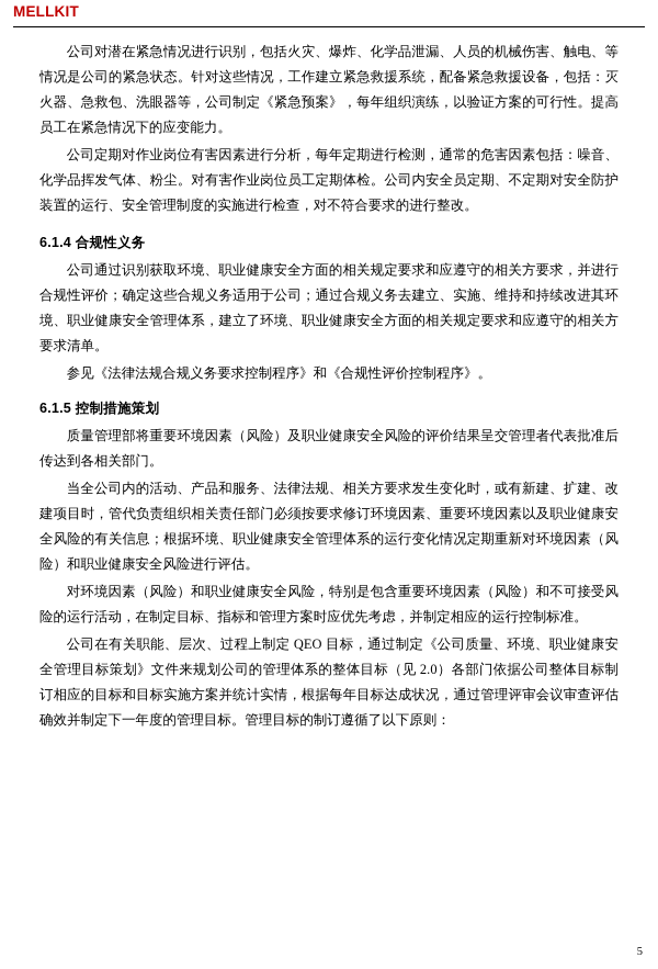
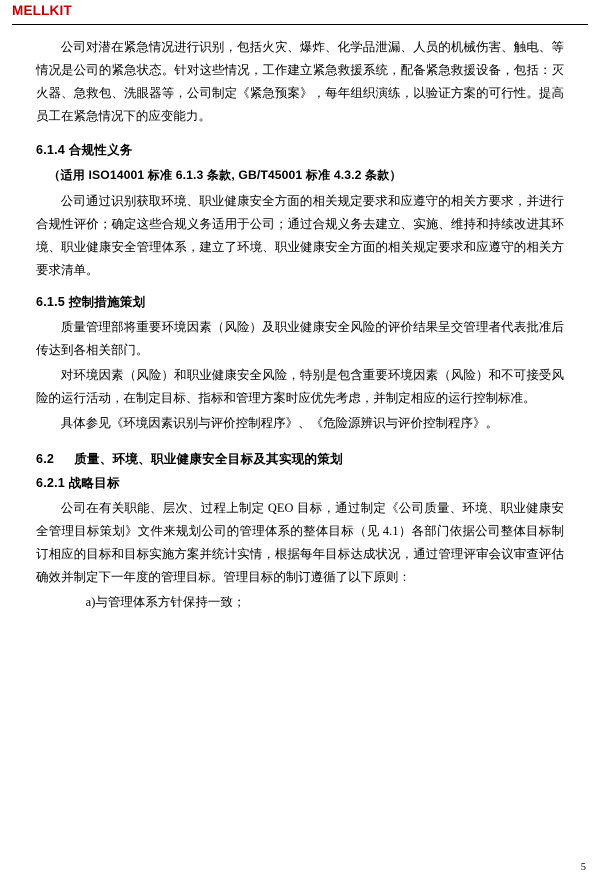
  MELLKIT
  公司对潜在紧急情况进行识别，包括火灾、爆炸、化学品泄漏、人员的机械伤害、触电、等情况是公司的紧急状态。针对这些情况，工作建立紧急救援系统，配备紧急救援设备，包括：灭火器、急救包、洗眼器等，公司制定《紧急预案》，每年组织演练，以验证方案的可行性。提高员工在紧急情况下的应变能力。
- 公司定期对作业岗位有害因素进行分析，每年定期进行检测，通常的危害因素包括：噪音、化学品挥发气体、粉尘。对有害作业岗位员工定期体检。公司内安全员定期、不定期对安全防护装置的运行、安全管理制度的实施进行检查，对不符合要求的进行整改。
  6.1.4 合规性义务
+ （适用 ISO14001 标准 6.1.3 条款, GB/T45001 标准 4.3.2 条款）
  公司通过识别获取环境、职业健康安全方面的相关规定要求和应遵守的相关方要求，并进行合规性评价；确定这些合规义务适用于公司；通过合规义务去建立、实施、维持和持续改进其环境、职业健康安全管理体系，建立了环境、职业健康安全方面的相关规定要求和应遵守的相关方要求清单。
- 参见《法律法规合规义务要求控制程序》和《合规性评价控制程序》。
  6.1.5 控制措施策划
  质量管理部将重要环境因素（风险）及职业健康安全风险的评价结果呈交管理者代表批准后传达到各相关部门。
- 当全公司内的活动、产品和服务、法律法规、相关方要求发生变化时，或有新建、扩建、改建项目时，管代负责组织相关责任部门必须按要求修订环境因素、重要环境因素以及职业健康安全风险的有关信息；根据环境、职业健康安全管理体系的运行变化情况定期重新对环境因素（风险）和职业健康安全风险进行评估。
  对环境因素（风险）和职业健康安全风险，特别是包含重要环境因素（风险）和不可接受风险的运行活动，在制定目标、指标和管理方案时应优先考虑，并制定相应的运行控制标准。
+ 具体参见《环境因素识别与评价控制程序》、《危险源辨识与评价控制程序》。
+ 6.2 质量、环境、职业健康安全目标及其实现的策划
+ 6.2.1 战略目标
- 公司在有关职能、层次、过程上制定 QEO 目标，通过制定《公司质量、环境、职业健康安全管理目标策划》文件来规划公司的管理体系的整体目标（见 2.0）各部门依据公司整体目标制订相应的目标和目标实施方案并统计实情，根据每年目标达成状况，通过管理评审会议审查评估确效并制定下一年度的管理目标。管理目标的制订遵循了以下原则：
+ 公司在有关职能、层次、过程上制定 QEO 目标，通过制定《公司质量、环境、职业健康安全管理目标策划》文件来规划公司的管理体系的整体目标（见 4.1）各部门依据公司整体目标制订相应的目标和目标实施方案并统计实情，根据每年目标达成状况，通过管理评审会议审查评估确效并制定下一年度的管理目标。管理目标的制订遵循了以下原则：
+ a)与管理体系方针保持一致；
  5
